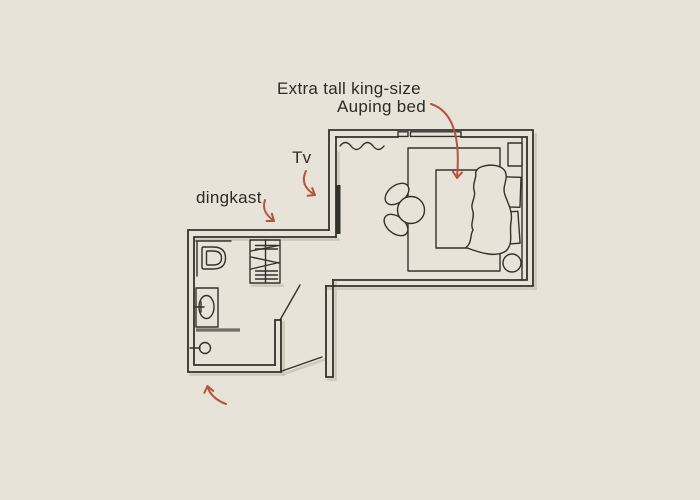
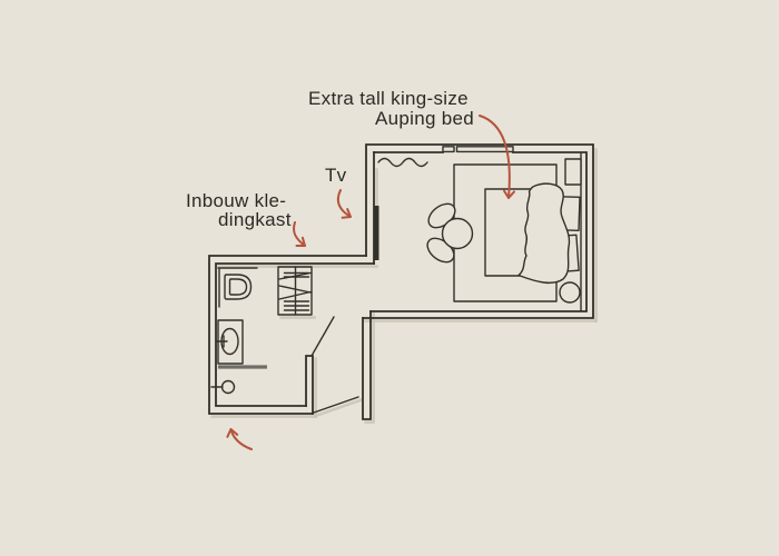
  Extra tall king-size
  Auping bed
  Tv
+ Inbouw kle-
  dingkast
